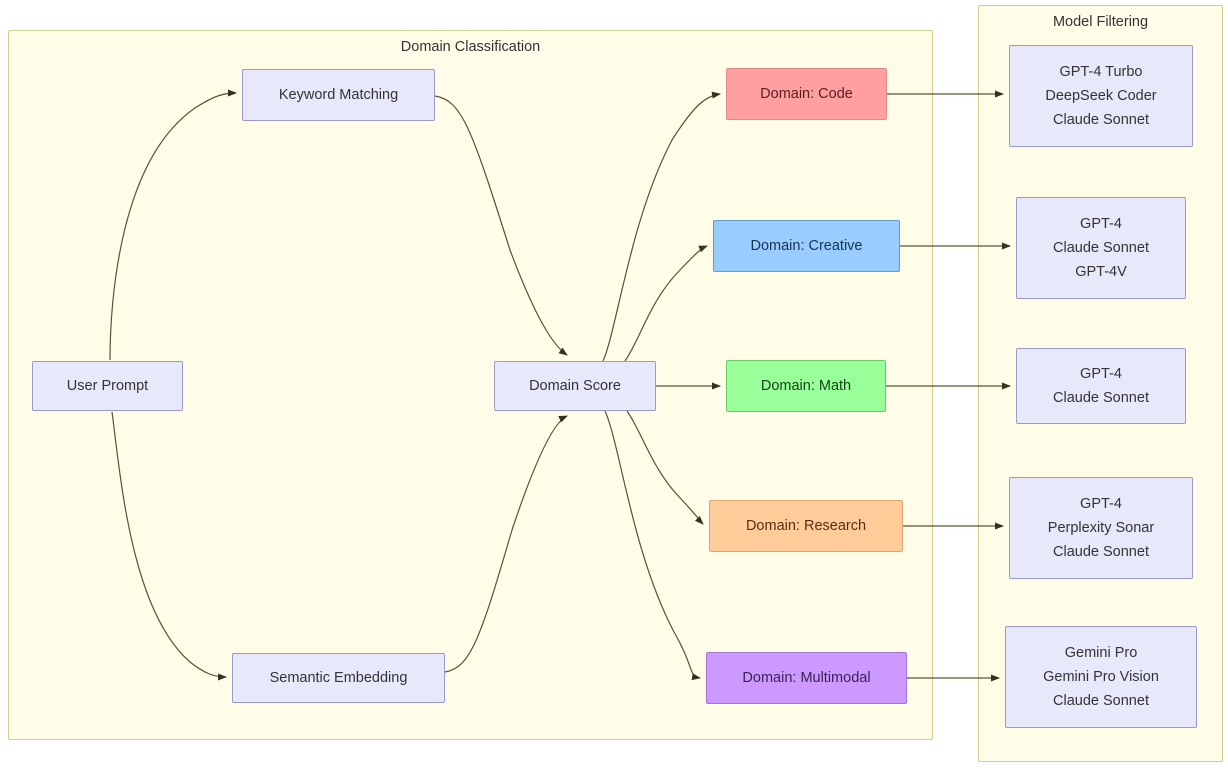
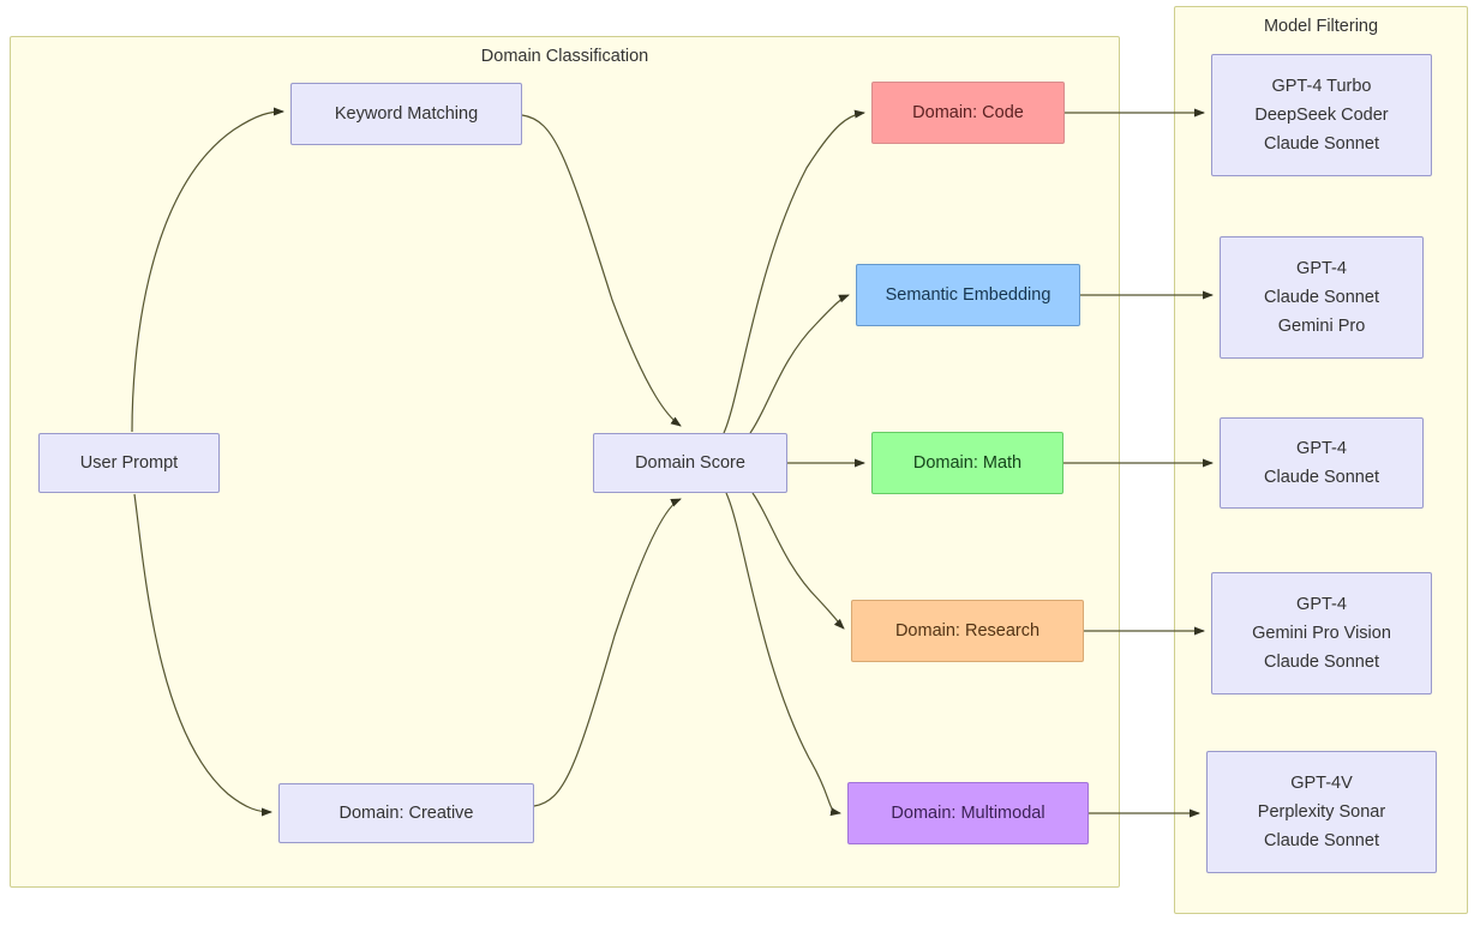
  Domain Classification
  Model Filtering
  User Prompt
  Keyword Matching
- Semantic Embedding
+ Domain: Creative
  Domain Score
  Domain: Code
- Domain: Creative
+ Semantic Embedding
  Domain: Math
  Domain: Research
  Domain: Multimodal
  GPT-4 Turbo
  DeepSeek Coder
  Claude Sonnet
  GPT-4
  Claude Sonnet
- GPT-4V
+ Gemini Pro
  GPT-4
  Claude Sonnet
  GPT-4
- Perplexity Sonar
+ Gemini Pro Vision
  Claude Sonnet
- Gemini Pro
+ GPT-4V
- Gemini Pro Vision
+ Perplexity Sonar
  Claude Sonnet
